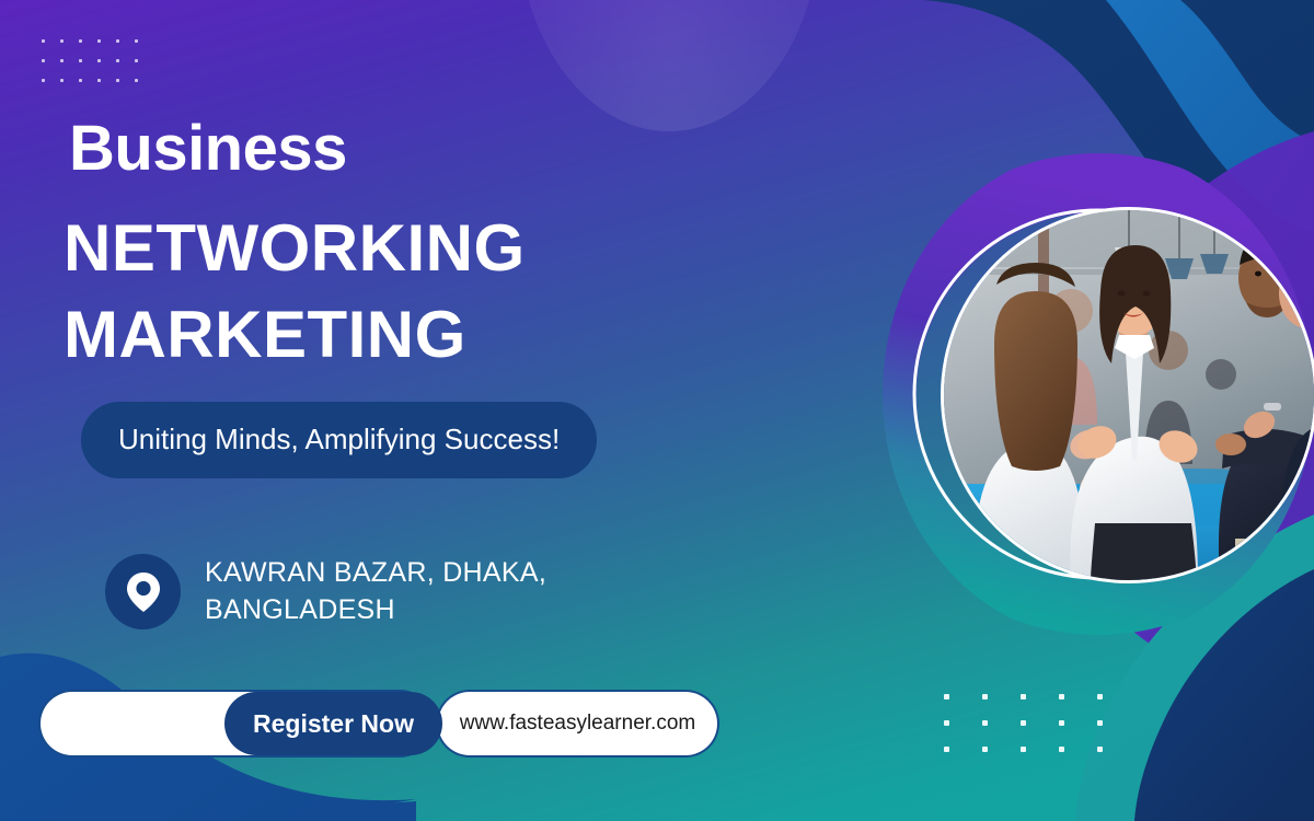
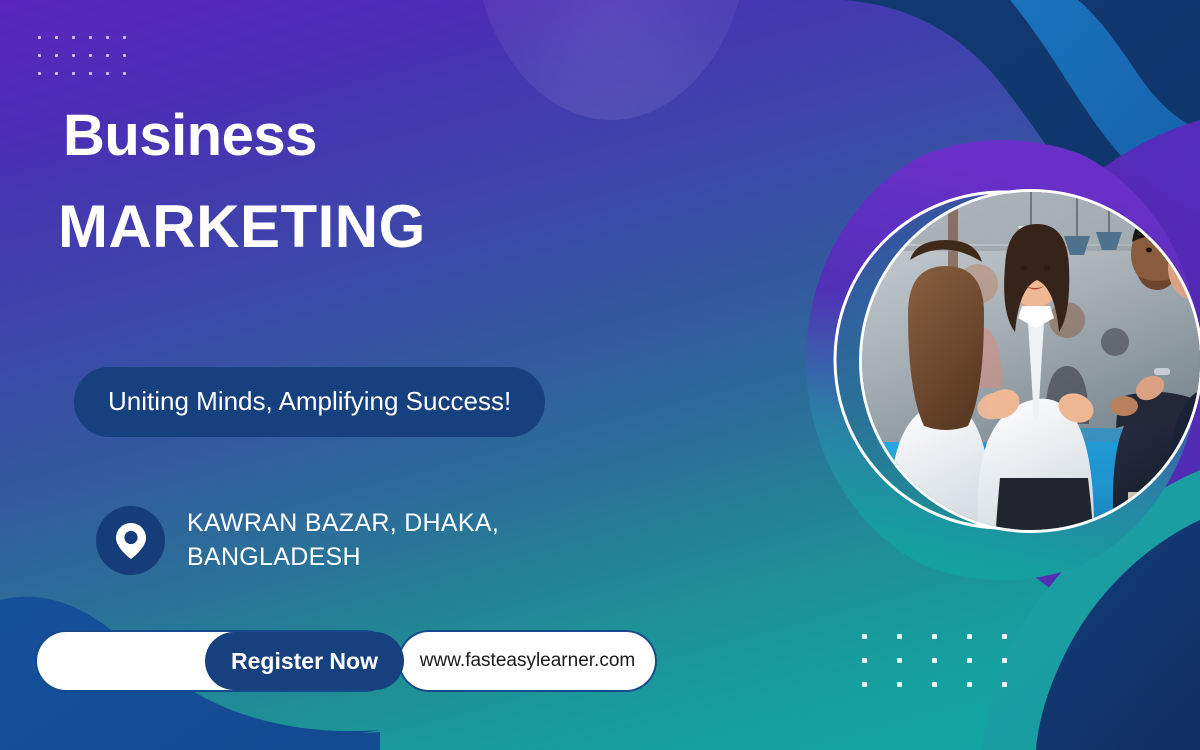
  Business
- NETWORKING
  MARKETING
  Uniting Minds, Amplifying Success!
  KAWRAN BAZAR, DHAKA, BANGLADESH
  www.fasteasylearner.com
  Register Now
